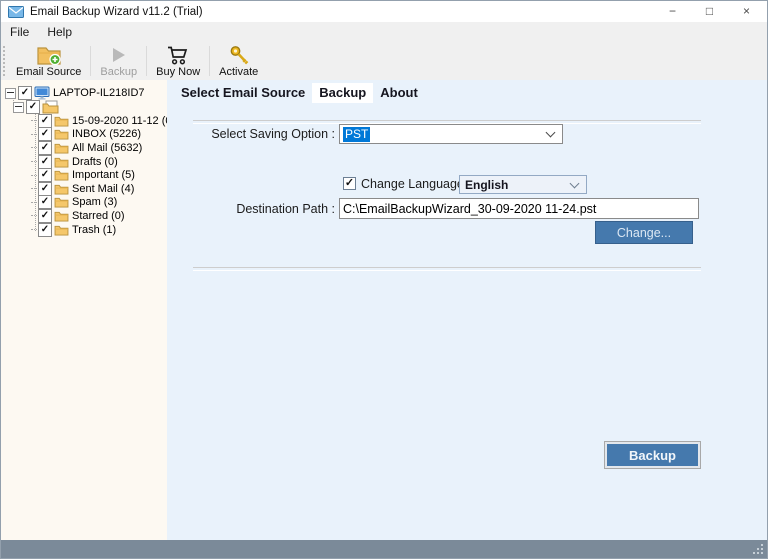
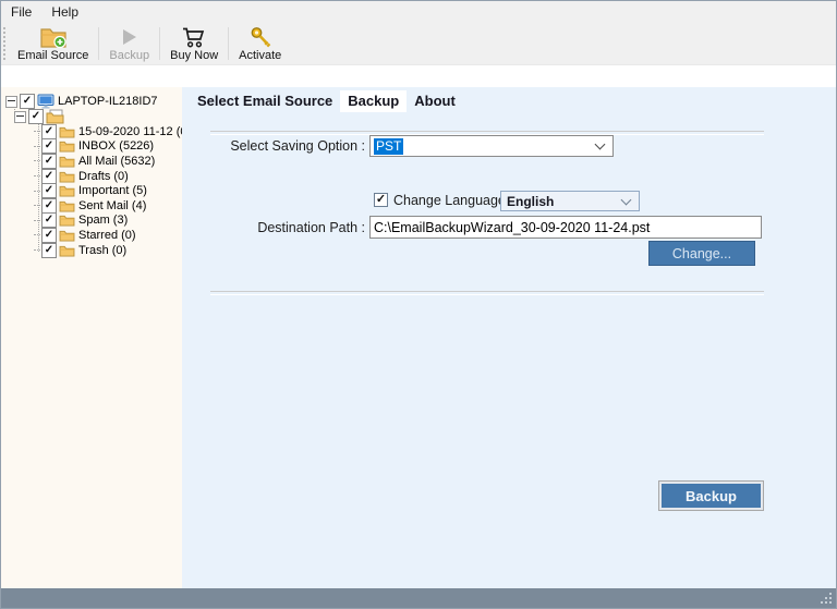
- Email Backup Wizard v11.2 (Trial)
- −
- □
- ×
  File
  Help
  Email Source
  Backup
  Buy Now
  Activate
  ✓
  LAPTOP-IL218ID7
  ✓
  ✓
  15-09-2020 11-12 (
  ✓
  INBOX (5226)
  ✓
  All Mail (5632)
  ✓
  Drafts (0)
  ✓
  Important (5)
  ✓
  Sent Mail (4)
  ✓
  Spam (3)
  ✓
  Starred (0)
  ✓
- Trash (1)
+ Trash (0)
  Select Email Source
  Backup
  About
  Select Saving Option :
  PST
  ✓
  Change Languag
  English
  Destination Path :
  C:\EmailBackupWizard_30-09-2020 11-24.pst
  Change...
  Backup
